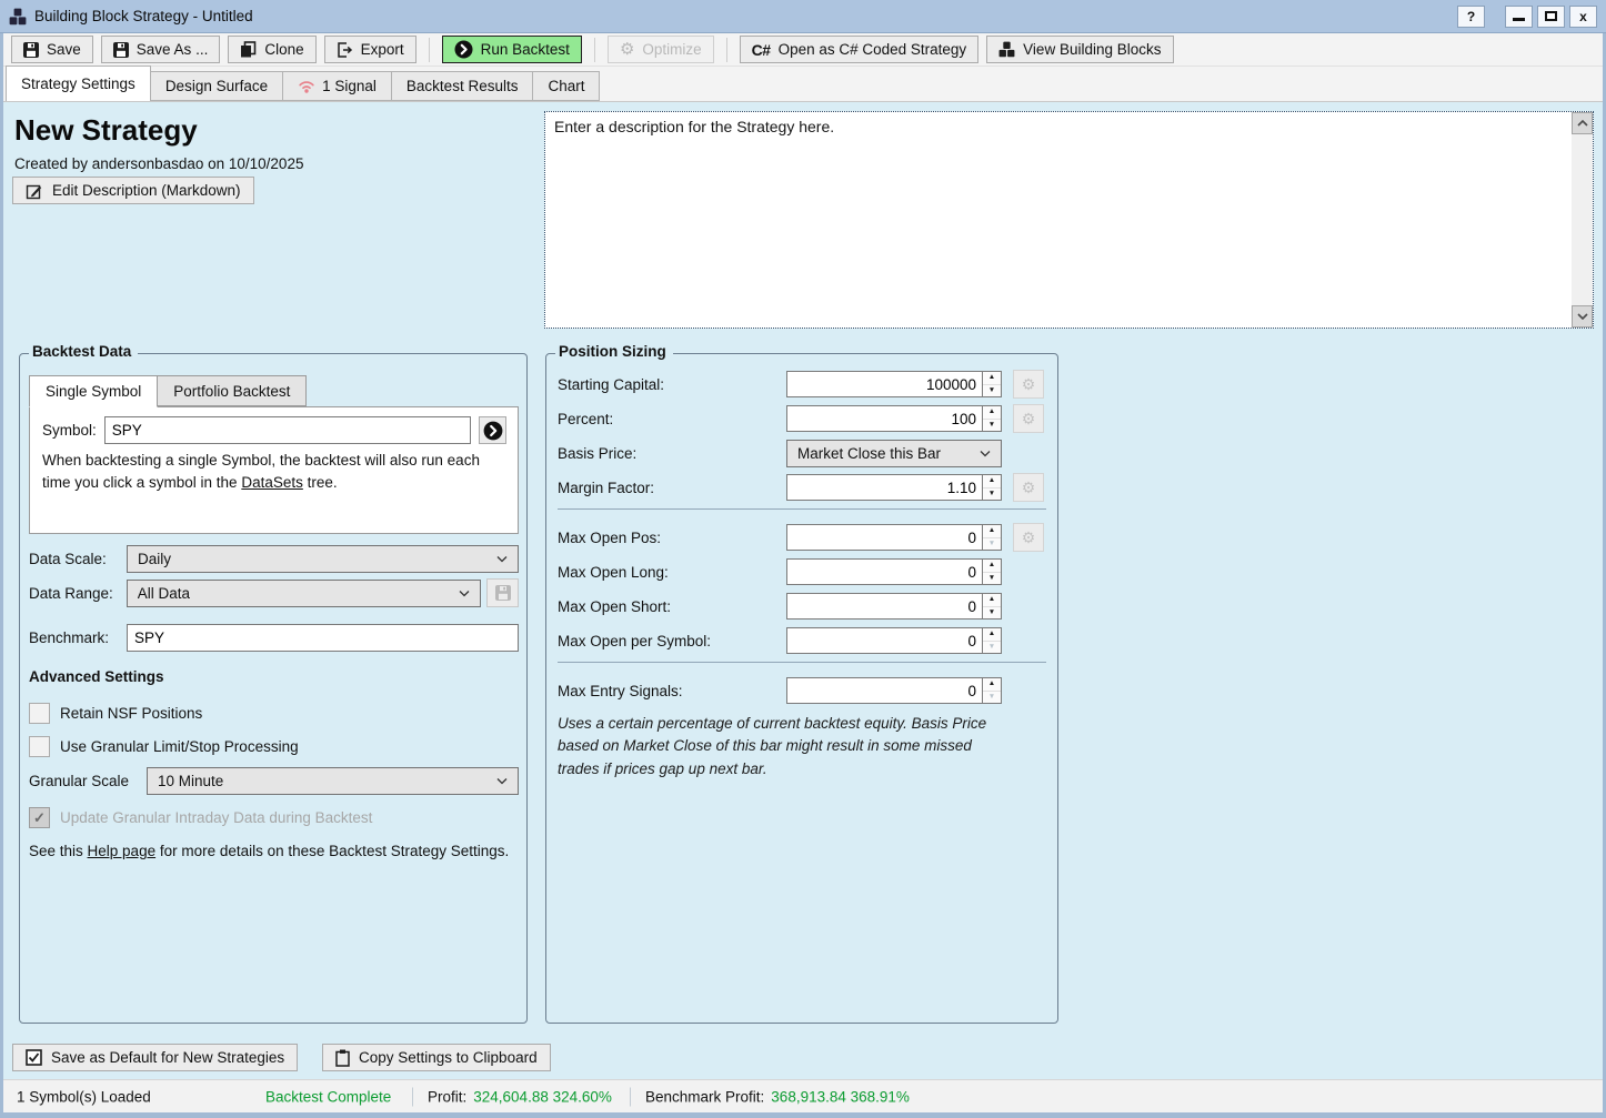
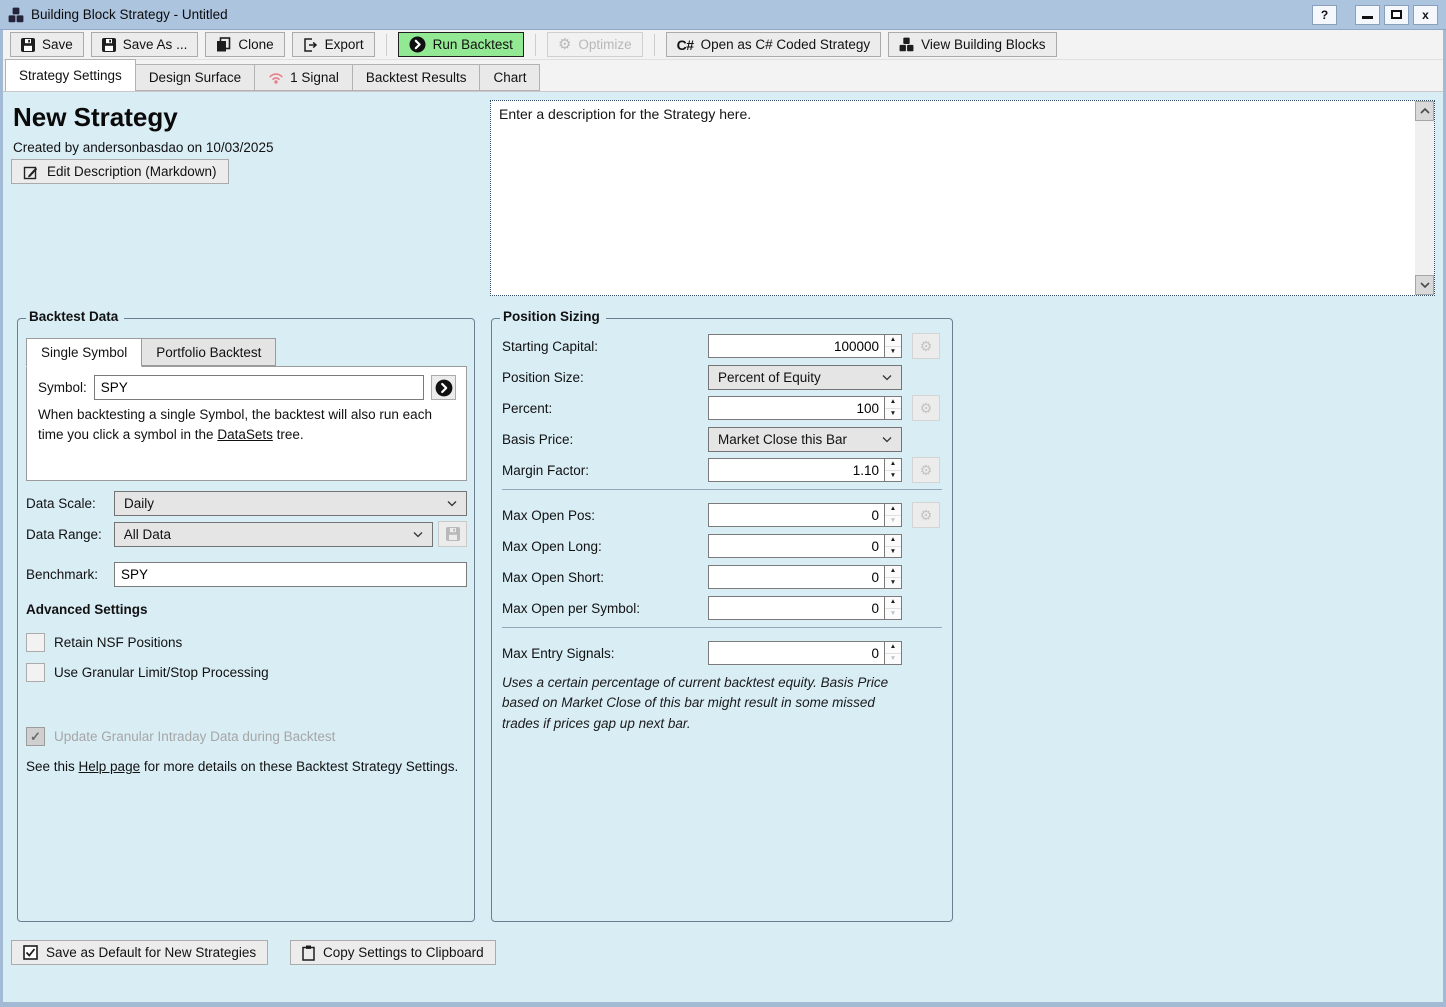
  Building Block Strategy - Untitled
  ?
  x
  Save
  Save As ...
  Clone
  Export
  Run Backtest
  ⚙
  Optimize
  C#
  Open as C# Coded Strategy
  View Building Blocks
  Strategy Settings
  Design Surface
  1 Signal
  Backtest Results
  Chart
  New Strategy
- Created by andersonbasdao on 10/10/2025
+ Created by andersonbasdao on 10/03/2025
  Edit Description (Markdown)
  Enter a description for the Strategy here.
  Backtest Data
  Single Symbol
  Portfolio Backtest
  Symbol:
  SPY
  When backtesting a single Symbol, the backtest will also run each time you click a symbol in the DataSets tree.
  Data Scale:
  Daily
  Data Range:
  All Data
  Benchmark:
  SPY
  Advanced Settings
  Retain NSF Positions
  Use Granular Limit/Stop Processing
- Granular Scale
- 10 Minute
  ✓
  Update Granular Intraday Data during Backtest
  See this Help page for more details on these Backtest Strategy Settings.
  Position Sizing
  Starting Capital:
  100000
  ⚙
+ Position Size:
+ Percent of Equity
  Percent:
  100
  ⚙
  Basis Price:
  Market Close this Bar
  Margin Factor:
  1.10
  ⚙
  Max Open Pos:
  0
  ⚙
  Max Open Long:
  0
  Max Open Short:
  0
  Max Open per Symbol:
  0
  Max Entry Signals:
  0
  Uses a certain percentage of current backtest equity. Basis Price based on Market Close of this bar might result in some missed trades if prices gap up next bar.
  Save as Default for New Strategies
  Copy Settings to Clipboard
- 1 Symbol(s) Loaded
- Backtest Complete
- Profit:
- 324,604.88 324.60%
- Benchmark Profit:
- 368,913.84 368.91%
